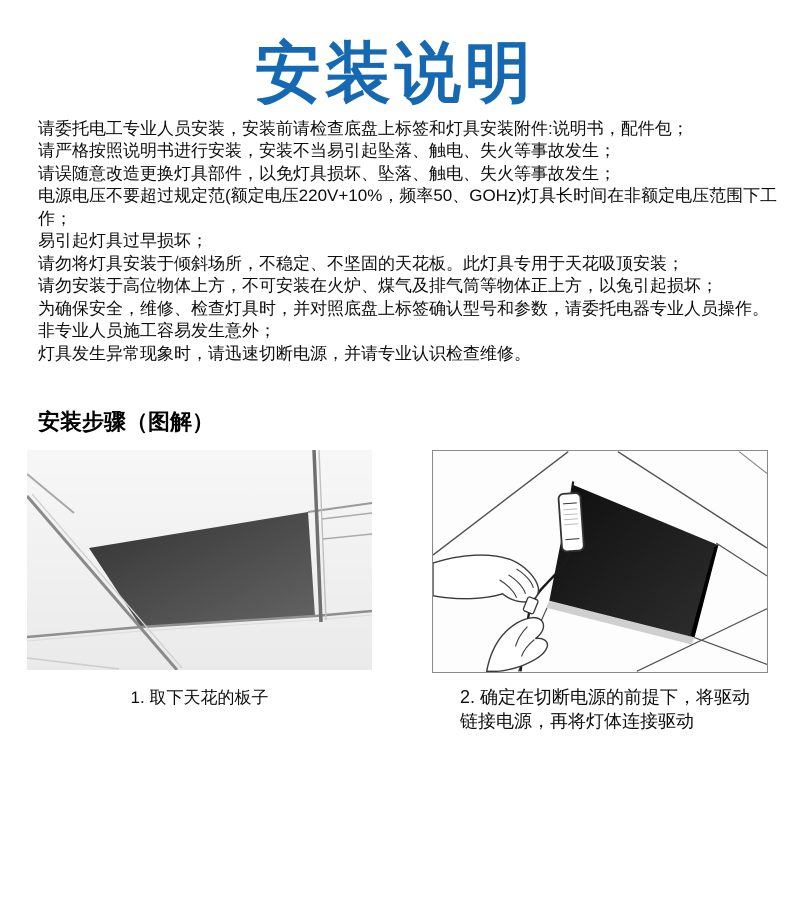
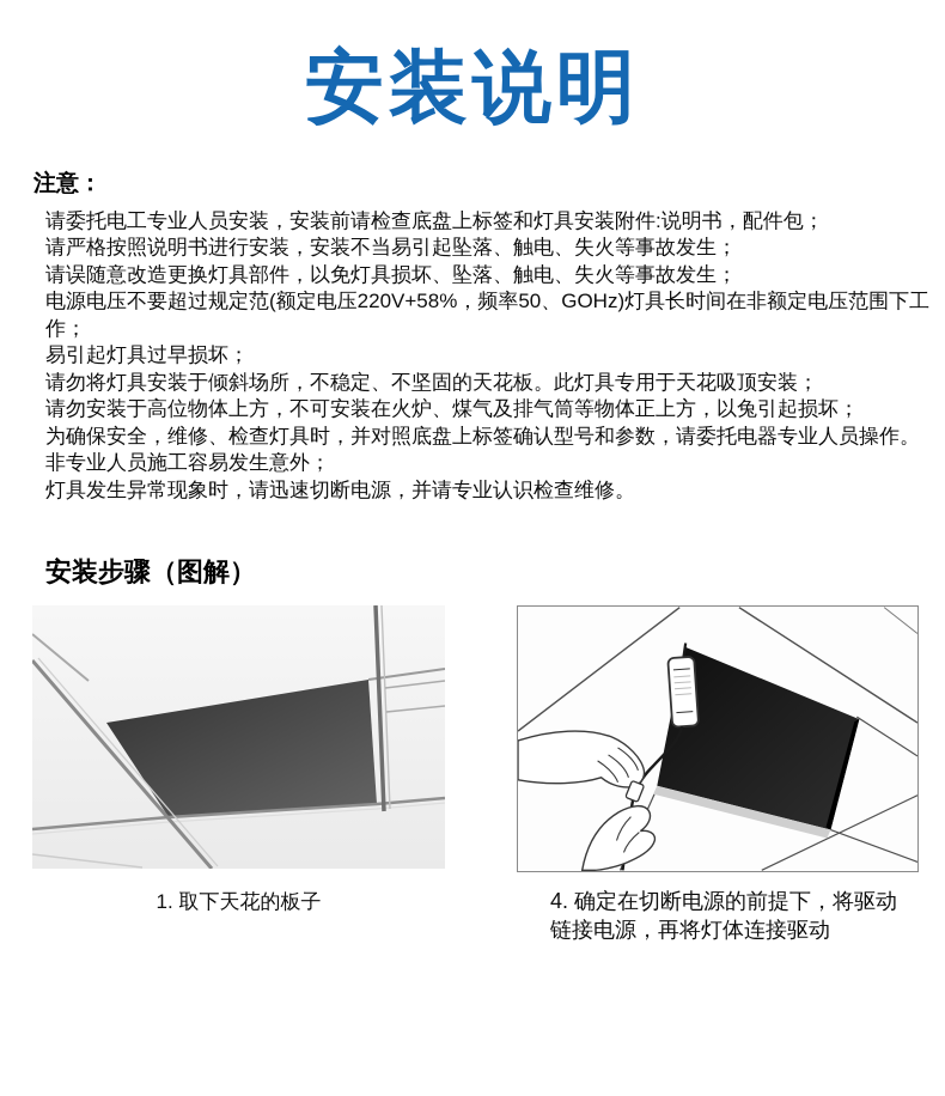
  安装说明
+ 注意：
  请委托电工专业人员安装，安装前请检查底盘上标签和灯具安装附件:说明书，配件包；
  请严格按照说明书进行安装，安装不当易引起坠落、触电、失火等事故发生；
  请误随意改造更换灯具部件，以免灯具损坏、坠落、触电、失火等事故发生；
- 电源电压不要超过规定范(额定电压220V+10%，频率50、GOHz)灯具长时间在非额定电压范围下工作；
+ 电源电压不要超过规定范(额定电压220V+58%，频率50、GOHz)灯具长时间在非额定电压范围下工作；
  易引起灯具过早损坏；
  请勿将灯具安装于倾斜场所，不稳定、不坚固的天花板。此灯具专用于天花吸顶安装；
  请勿安装于高位物体上方，不可安装在火炉、煤气及排气筒等物体正上方，以兔引起损坏；
  为确保安全，维修、检查灯具时，并对照底盘上标签确认型号和参数，请委托电器专业人员操作。非专业人员施工容易发生意外；
  灯具发生异常现象时，请迅速切断电源，并请专业认识检查维修。
  安装步骤（图解）
  1. 取下天花的板子
- 2. 确定在切断电源的前提下，将驱动链接电源，再将灯体连接驱动
+ 4. 确定在切断电源的前提下，将驱动链接电源，再将灯体连接驱动
